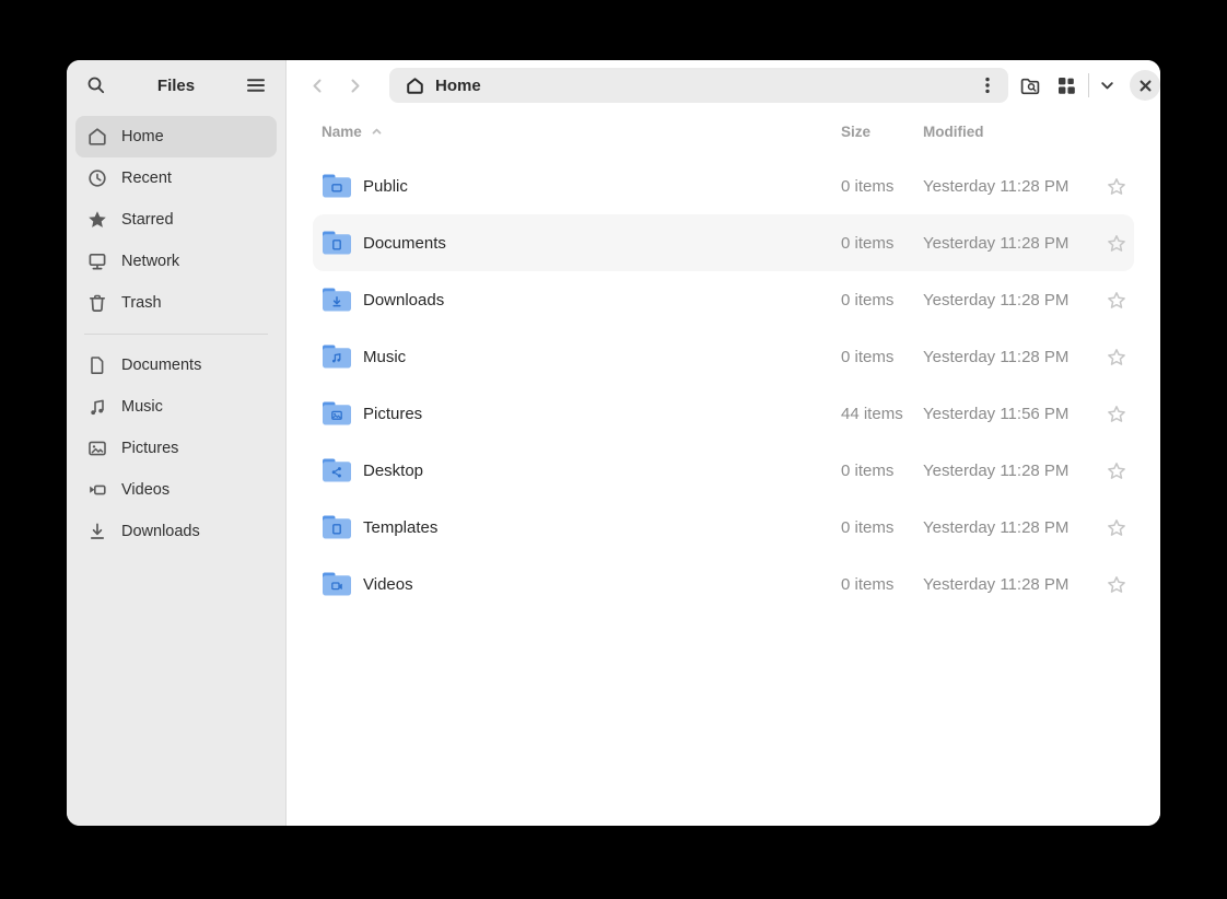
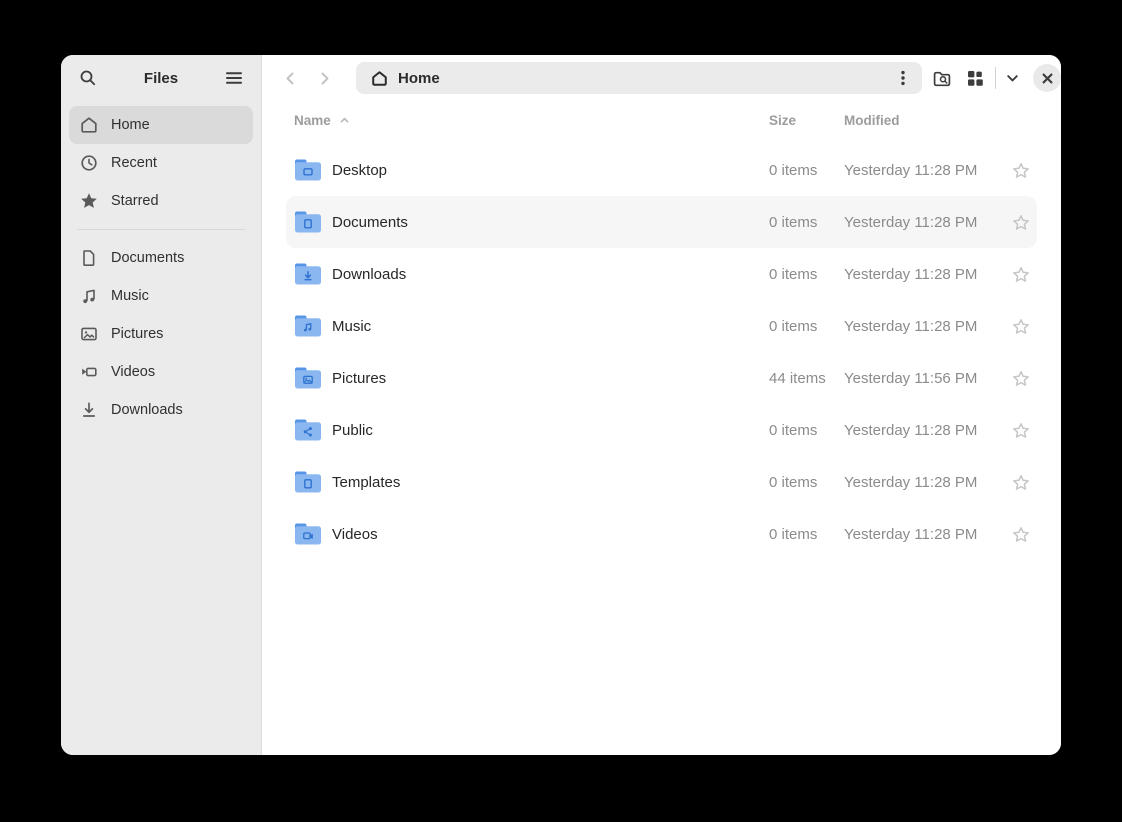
  Files
  Home
  Recent
  Starred
- Network
- Trash
  Documents
  Music
  Pictures
  Videos
  Downloads
  Home
  Name
  Size
  Modified
- Public
+ Desktop
  0 items
  Yesterday 11:28 PM
  Documents
  0 items
  Yesterday 11:28 PM
  Downloads
  0 items
  Yesterday 11:28 PM
  Music
  0 items
  Yesterday 11:28 PM
  Pictures
  44 items
  Yesterday 11:56 PM
- Desktop
+ Public
  0 items
  Yesterday 11:28 PM
  Templates
  0 items
  Yesterday 11:28 PM
  Videos
  0 items
  Yesterday 11:28 PM
